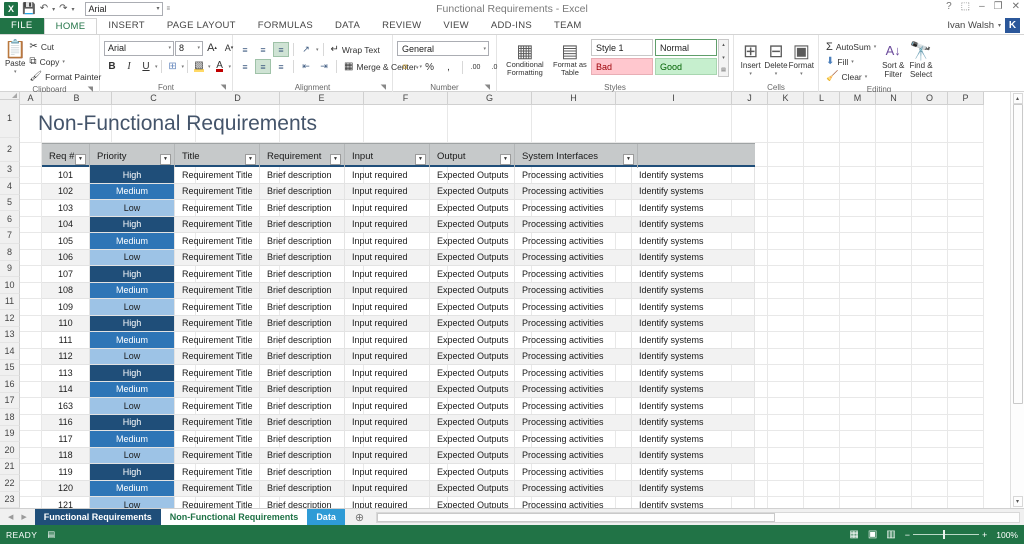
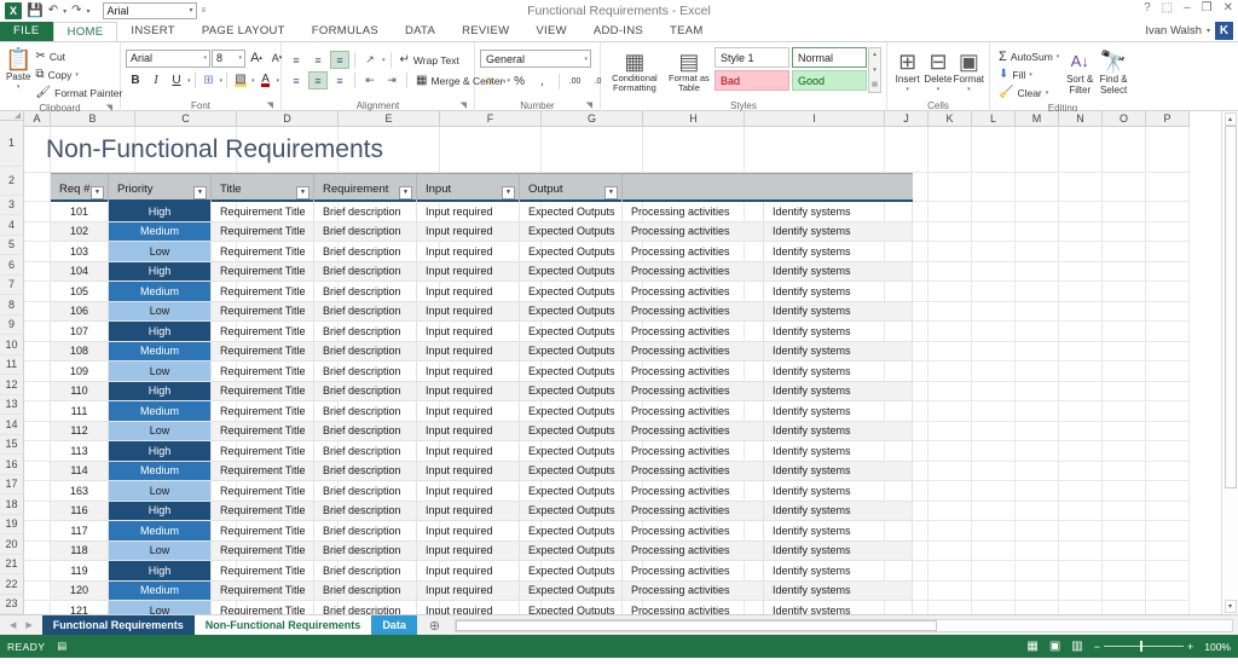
  X
  💾
  ↶
  ↷
  Arial
  Functional Requirements - Excel
  ?
  ⬚
  –
  ❐
  ✕
  FILE
  HOME
  INSERT
  PAGE LAYOUT
  FORMULAS
  DATA
  REVIEW
  VIEW
  ADD-INS
  TEAM
  Ivan Walsh
  K
  📋
  Paste
  ✂
  Cut
  ⧉
  Copy
  🖌
  Format Painter
  Clipboard
  Arial
  8
  A
  A
  B
  I
  U
  ⊞
  ▧
  A
  Font
  ≡
  ≡
  ≡
  ↗
  ↵
  Wrap Text
  ≡
  ≡
  ≡
  ⇤
  ⇥
  ▦
  Merge & Center
  Alignment
  General
  ¤
  %
  ,
  Number
  ▦
  Conditional Formatting
  ▤
  Format as Table
  Style 1
  Normal
  Bad
  Good
  Styles
  ⊞
  Insert
  ⊟
  Delete
  ▣
  Format
  Cells
  Σ
  AutoSum
  ⬇
  Fill
  🧹
  Clear
  A↓
  Sort &
  Filter
  🔭
  Find &
  Select
  Editing
  1
  2
  3
  4
  5
  6
  7
  8
  9
  10
  11
  12
  13
  14
  15
  16
  17
  18
  19
  20
  21
  22
  23
  A
  B
  C
  D
  E
  F
  G
  H
  I
  J
  K
  L
  M
  N
  O
  P
  Non-Functional Requirements
  Req #
  Priority
  Title
  Requirement
  Input
  Output
- System Interfaces
  101
  High
  Requirement Title
  Brief description
  Input required
  Expected Outputs
  Processing activities
  Identify systems
  102
  Medium
  Requirement Title
  Brief description
  Input required
  Expected Outputs
  Processing activities
  Identify systems
  103
  Low
  Requirement Title
  Brief description
  Input required
  Expected Outputs
  Processing activities
  Identify systems
  104
  High
  Requirement Title
  Brief description
  Input required
  Expected Outputs
  Processing activities
  Identify systems
  105
  Medium
  Requirement Title
  Brief description
  Input required
  Expected Outputs
  Processing activities
  Identify systems
  106
  Low
  Requirement Title
  Brief description
  Input required
  Expected Outputs
  Processing activities
  Identify systems
  107
  High
  Requirement Title
  Brief description
  Input required
  Expected Outputs
  Processing activities
  Identify systems
  108
  Medium
  Requirement Title
  Brief description
  Input required
  Expected Outputs
  Processing activities
  Identify systems
  109
  Low
  Requirement Title
  Brief description
  Input required
  Expected Outputs
  Processing activities
  Identify systems
  110
  High
  Requirement Title
  Brief description
  Input required
  Expected Outputs
  Processing activities
  Identify systems
  111
  Medium
  Requirement Title
  Brief description
  Input required
  Expected Outputs
  Processing activities
  Identify systems
  112
  Low
  Requirement Title
  Brief description
  Input required
  Expected Outputs
  Processing activities
  Identify systems
  113
  High
  Requirement Title
  Brief description
  Input required
  Expected Outputs
  Processing activities
  Identify systems
  114
  Medium
  Requirement Title
  Brief description
  Input required
  Expected Outputs
  Processing activities
  Identify systems
  163
  Low
  Requirement Title
  Brief description
  Input required
  Expected Outputs
  Processing activities
  Identify systems
  116
  High
  Requirement Title
  Brief description
  Input required
  Expected Outputs
  Processing activities
  Identify systems
  117
  Medium
  Requirement Title
  Brief description
  Input required
  Expected Outputs
  Processing activities
  Identify systems
  118
  Low
  Requirement Title
  Brief description
  Input required
  Expected Outputs
  Processing activities
  Identify systems
  119
  High
  Requirement Title
  Brief description
  Input required
  Expected Outputs
  Processing activities
  Identify systems
  120
  Medium
  Requirement Title
  Brief description
  Input required
  Expected Outputs
  Processing activities
  Identify systems
  121
  Low
  Requirement Title
  Brief description
  Input required
  Expected Outputs
  Processing activities
  Identify systems
  Functional Requirements
  Non-Functional Requirements
  Data
  ⊕
  READY
  ▤
  ▦
  ▣
  ▥
  −
  +
  100%
